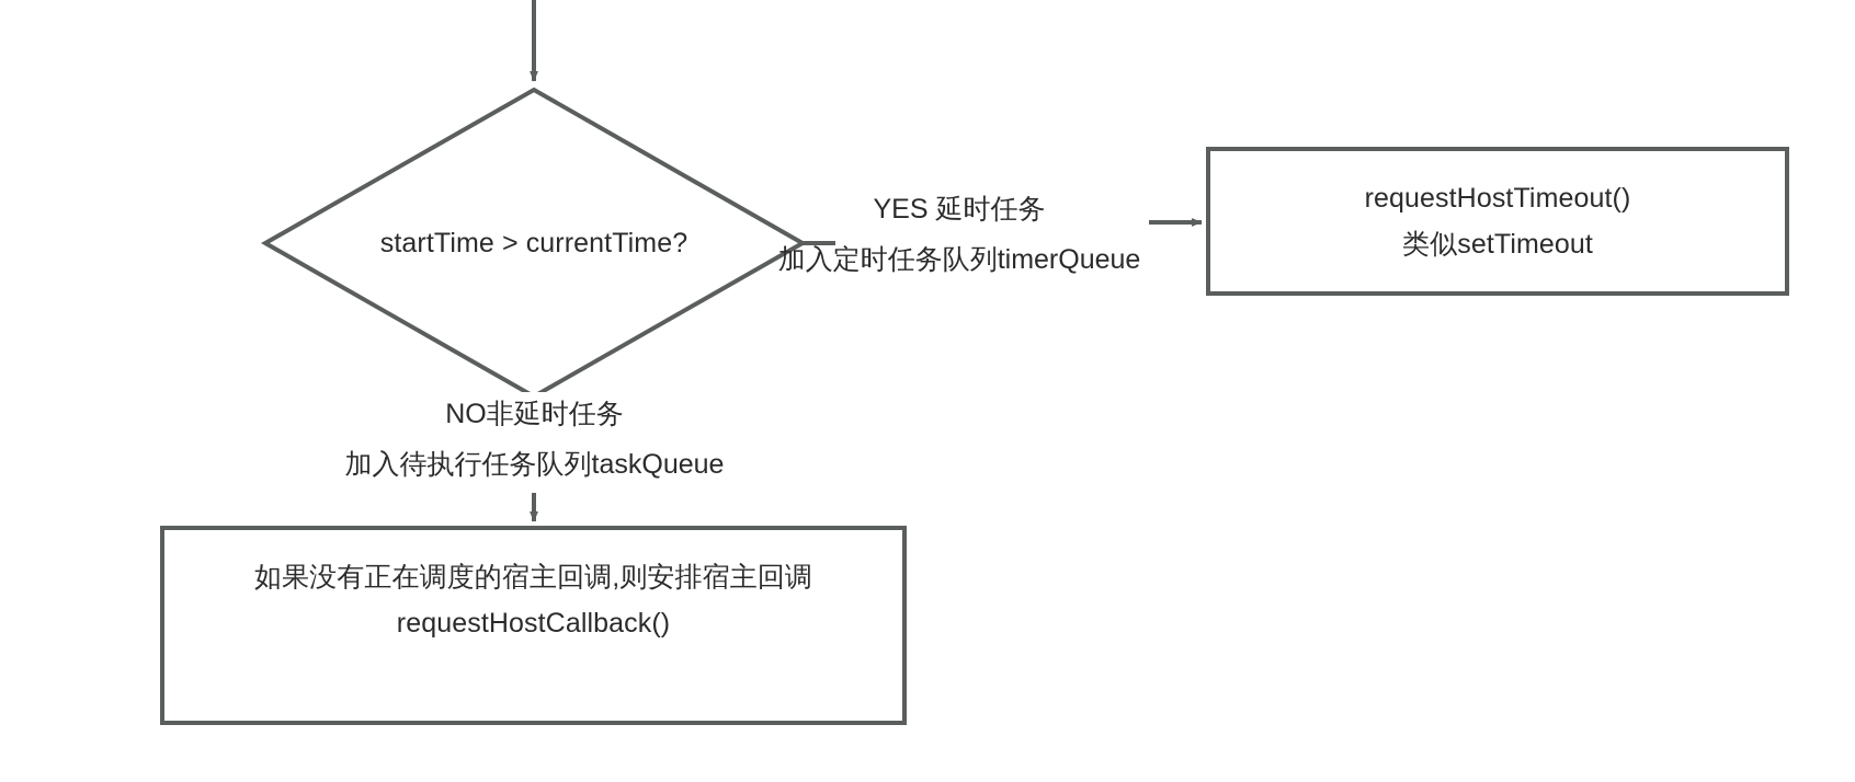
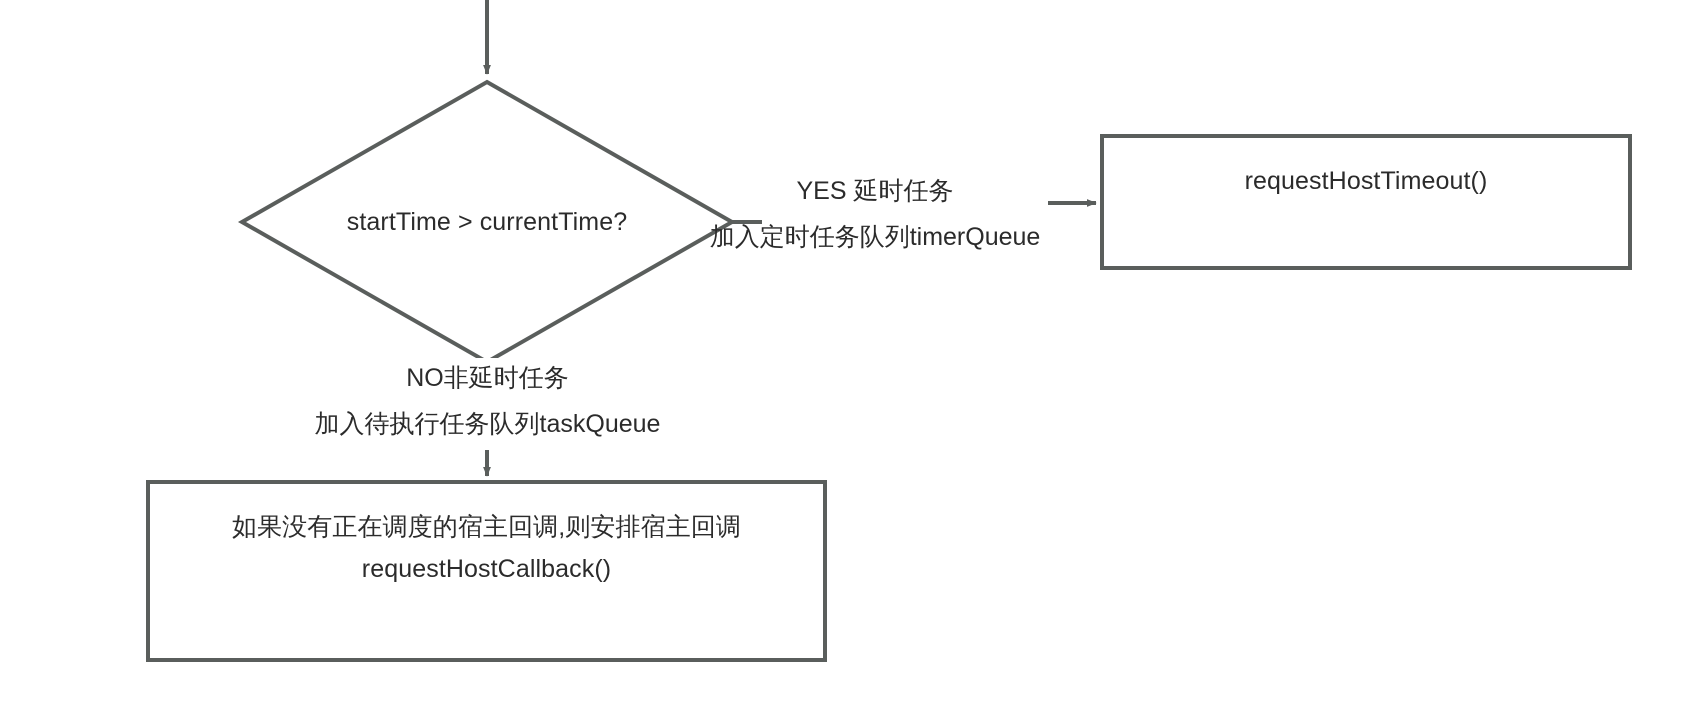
  startTime > currentTime?
  YES 延时任务
  加入定时任务队列timerQueue
  requestHostTimeout()
- 类似setTimeout
  NO非延时任务
  加入待执行任务队列taskQueue
  如果没有正在调度的宿主回调,则安排宿主回调
  requestHostCallback()
